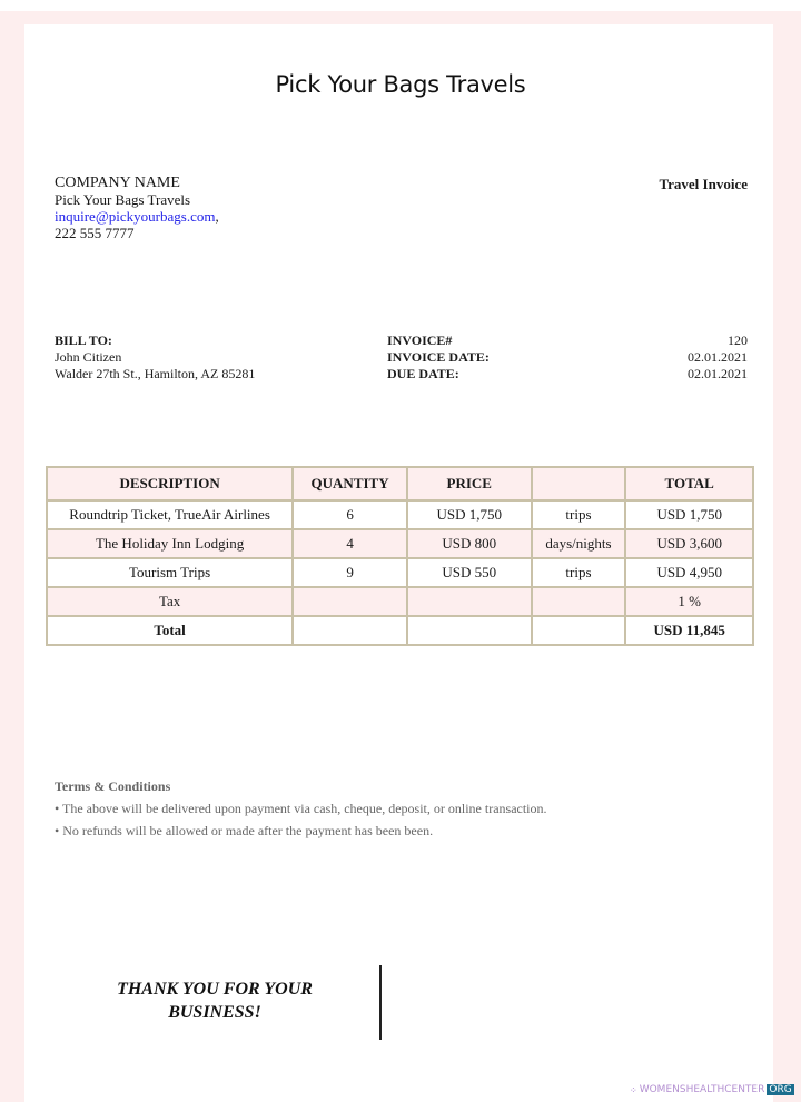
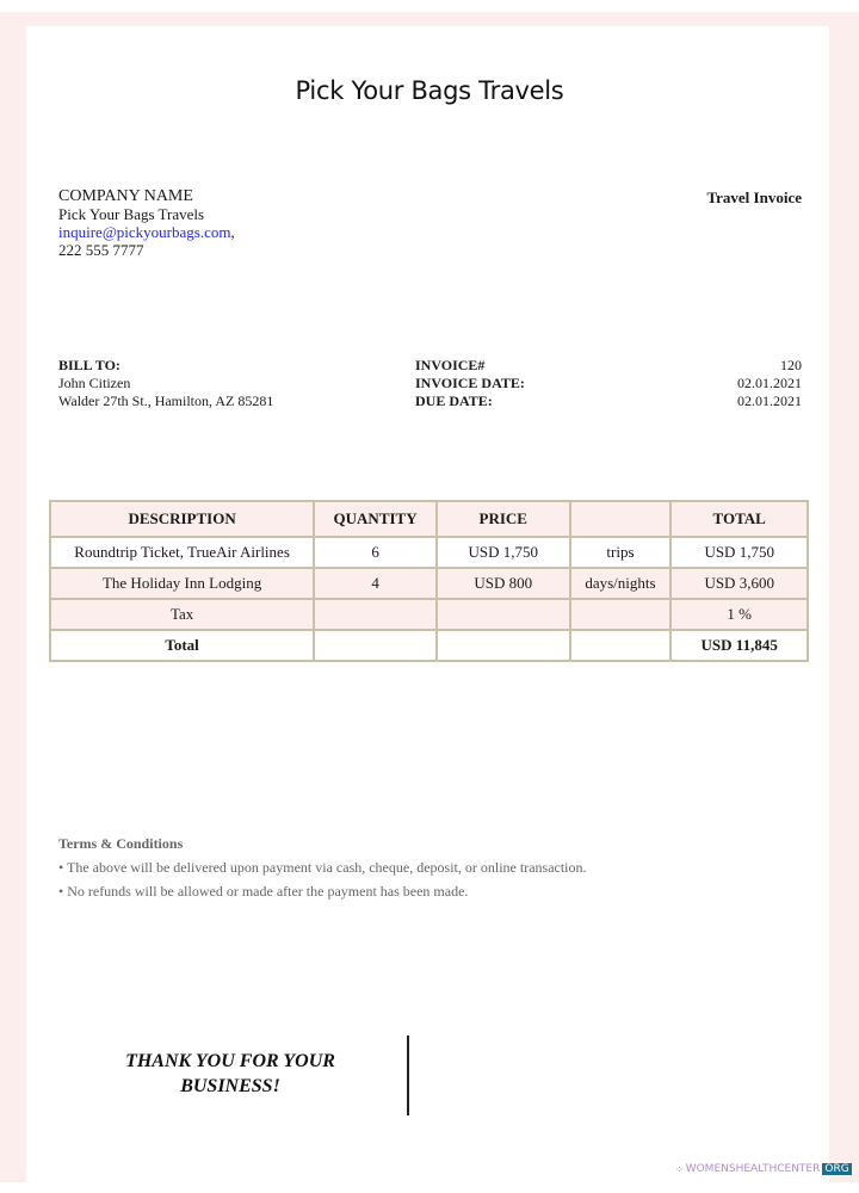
  Pick Your Bags Travels
  COMPANY NAME
  Pick Your Bags Travels
  inquire@pickyourbags.com,
  222 555 7777
  Travel Invoice
  BILL TO:
  John Citizen
  Walder 27th St., Hamilton, AZ 85281
  INVOICE#
  120
  INVOICE DATE:
  02.01.2021
  DUE DATE:
  02.01.2021
  DESCRIPTION	QUANTITY	PRICE		TOTAL
  Roundtrip Ticket, TrueAir Airlines	6	USD 1,750	trips	USD 1,750
  The Holiday Inn Lodging	4	USD 800	days/nights	USD 3,600
- Tourism Trips	9	USD 550	trips	USD 4,950
  Tax				1 %
  Total				USD 11,845
  Terms & Conditions
  • The above will be delivered upon payment via cash, cheque, deposit, or online transaction.
- • No refunds will be allowed or made after the payment has been been.
+ • No refunds will be allowed or made after the payment has been made.
  THANK YOU FOR YOUR BUSINESS!
  ⁘
  WOMENSHEALTHCENTER
  ORG
